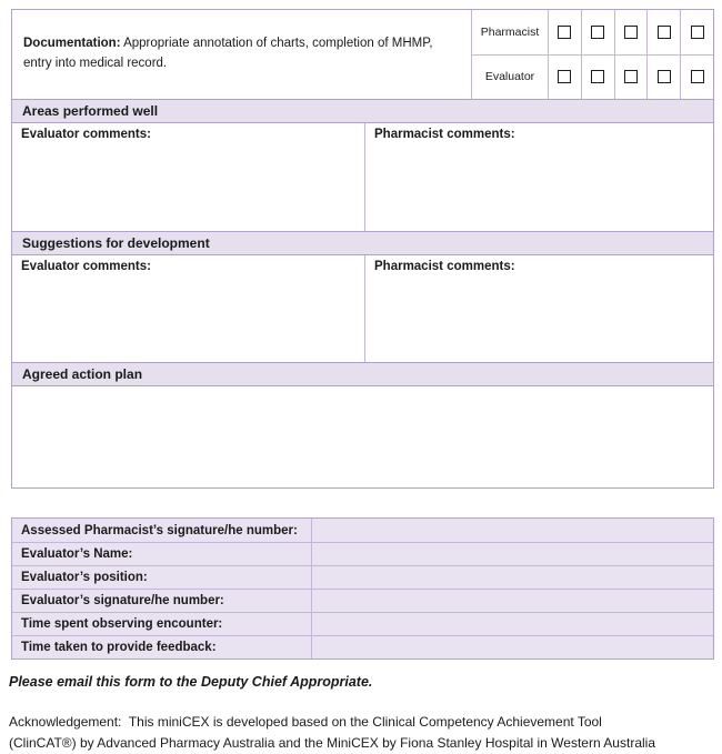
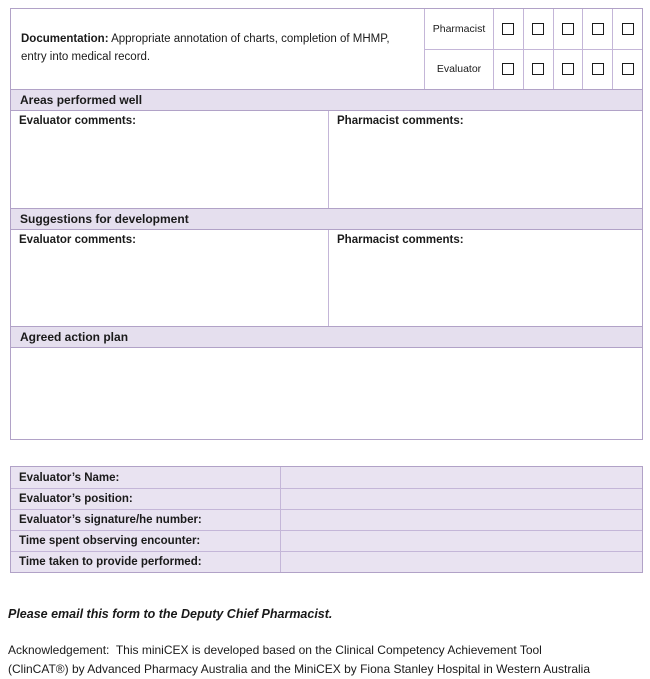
  Documentation: Appropriate annotation of charts, completion of MHMP, entry into medical record.
  Pharmacist
  Evaluator
  Areas performed well
  Evaluator comments:
  Pharmacist comments:
  Suggestions for development
  Evaluator comments:
  Pharmacist comments:
  Agreed action plan
- Assessed Pharmacist’s signature/he number:
  Evaluator’s Name:
  Evaluator’s position:
  Evaluator’s signature/he number:
  Time spent observing encounter:
- Time taken to provide feedback:
+ Time taken to provide performed:
- Please email this form to the Deputy Chief Appropriate.
+ Please email this form to the Deputy Chief Pharmacist.
  Acknowledgement: This miniCEX is developed based on the Clinical Competency Achievement Tool
  (ClinCAT®) by Advanced Pharmacy Australia and the MiniCEX by Fiona Stanley Hospital in Western Australia
